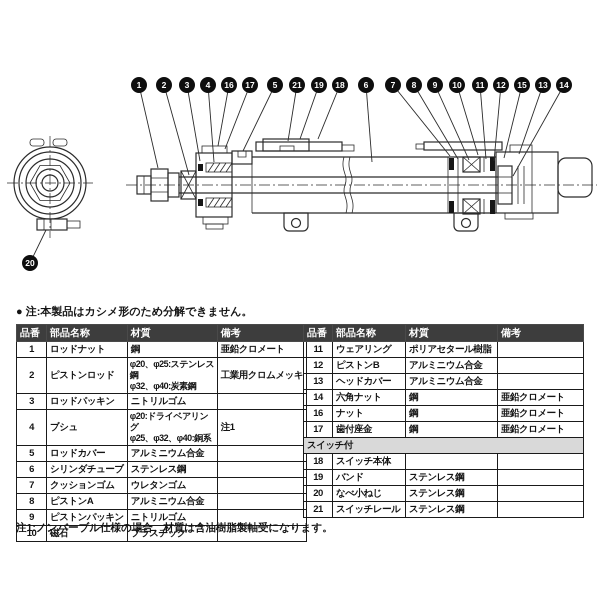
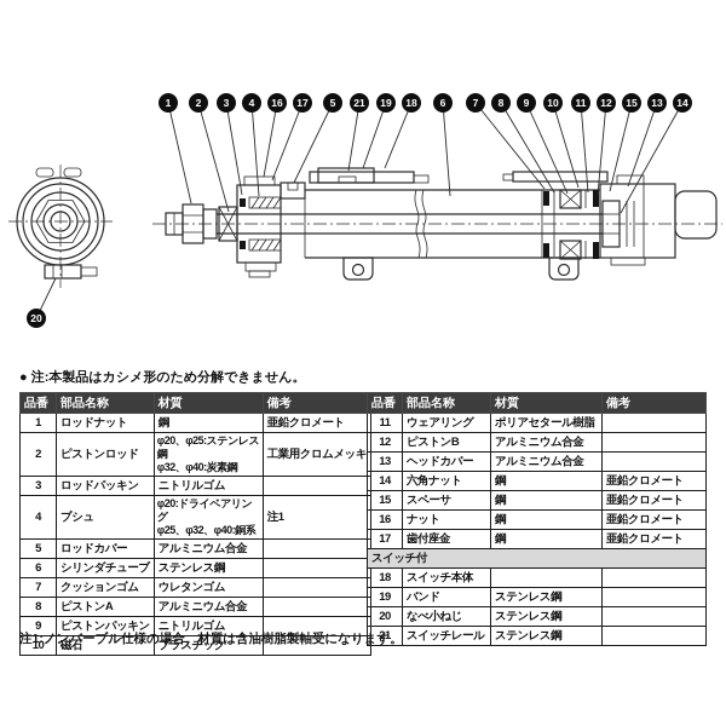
  1
  2
  3
  4
  16
  17
  5
  21
  19
  18
  6
  7
  8
  9
  10
  11
  12
  15
  13
  14
  20
  ● 注:本製品はカシメ形のため分解できません。
  品番	部品名称	材質	備考
  1	ロッドナット	鋼	亜鉛クロメート
  2	ピストンロッド	φ20、φ25:ステンレス鋼 φ32、φ40:炭素鋼	工業用クロムメッキ
  3	ロッドパッキン	ニトリルゴム
  4	ブシュ	φ20:ドライベアリング φ25、φ32、φ40:銅系	注1
  5	ロッドカバー	アルミニウム合金
  6	シリンダチューブ	ステンレス鋼
  7	クッションゴム	ウレタンゴム
  8	ピストンA	アルミニウム合金
  9	ピストンパッキン	ニトリルゴム
  10	磁石	プラスチック
  品番	部品名称	材質	備考
  11	ウェアリング	ポリアセタール樹脂
  12	ピストンB	アルミニウム合金
  13	ヘッドカバー	アルミニウム合金
  14	六角ナット	鋼	亜鉛クロメート
+ 15	スペーサ	鋼	亜鉛クロメート
  16	ナット	鋼	亜鉛クロメート
  17	歯付座金	鋼	亜鉛クロメート
  スイッチ付
  18	スイッチ本体
  19	バンド	ステンレス鋼
  20	なべ小ねじ	ステンレス鋼
  21	スイッチレール	ステンレス鋼
  注1:ノンバーブル仕様の場合、材質は含油樹脂製軸受になります。
